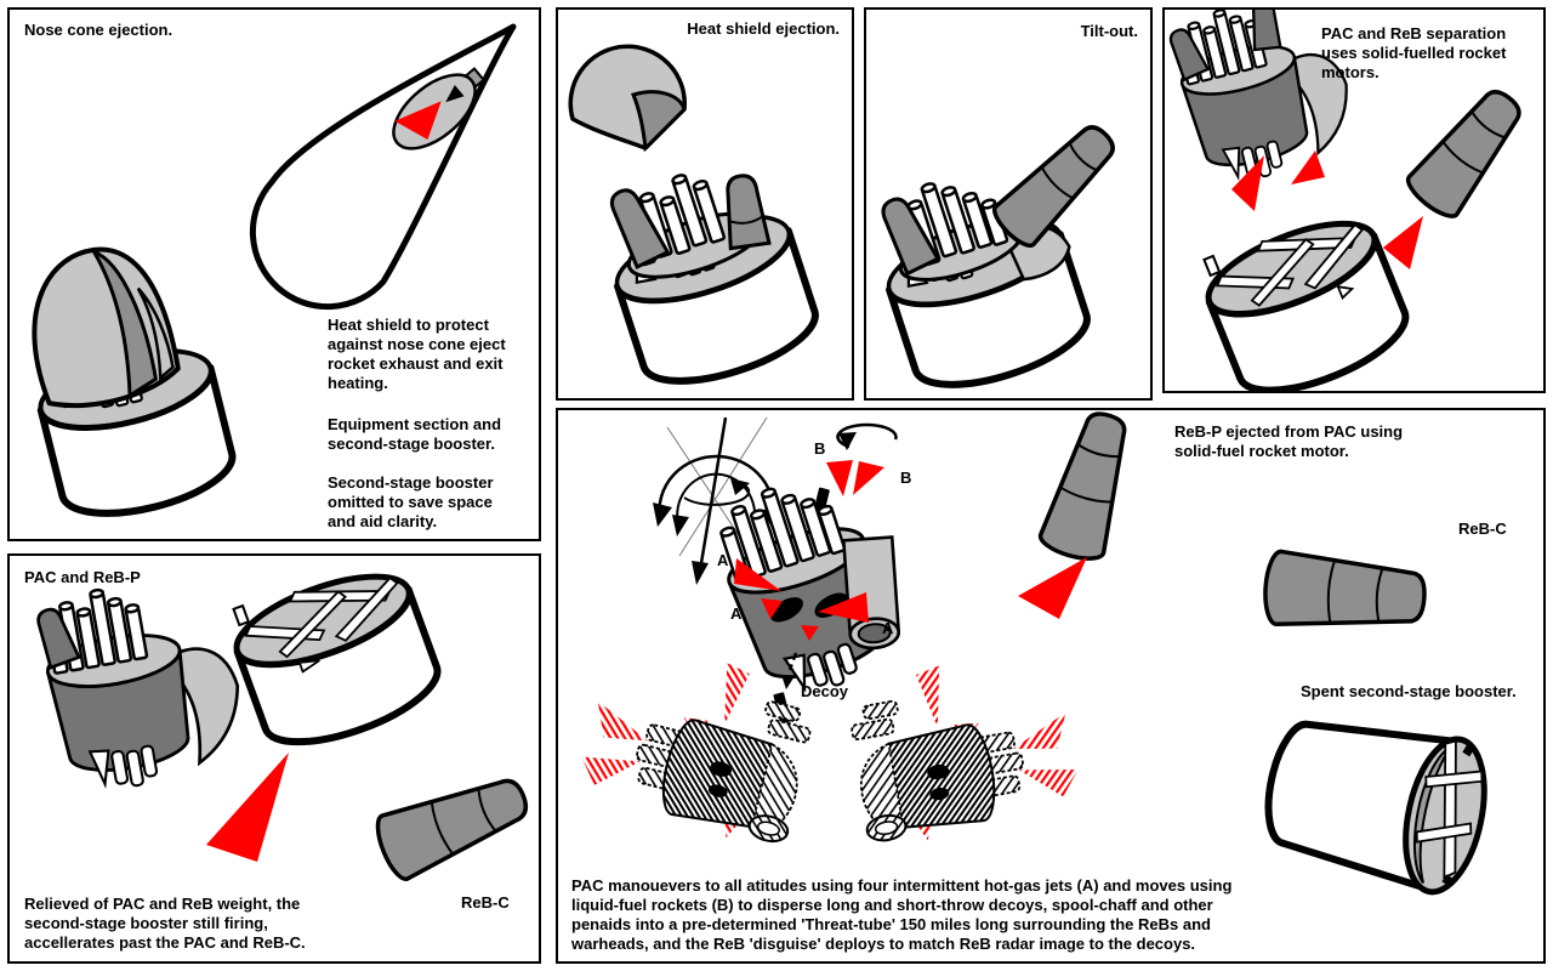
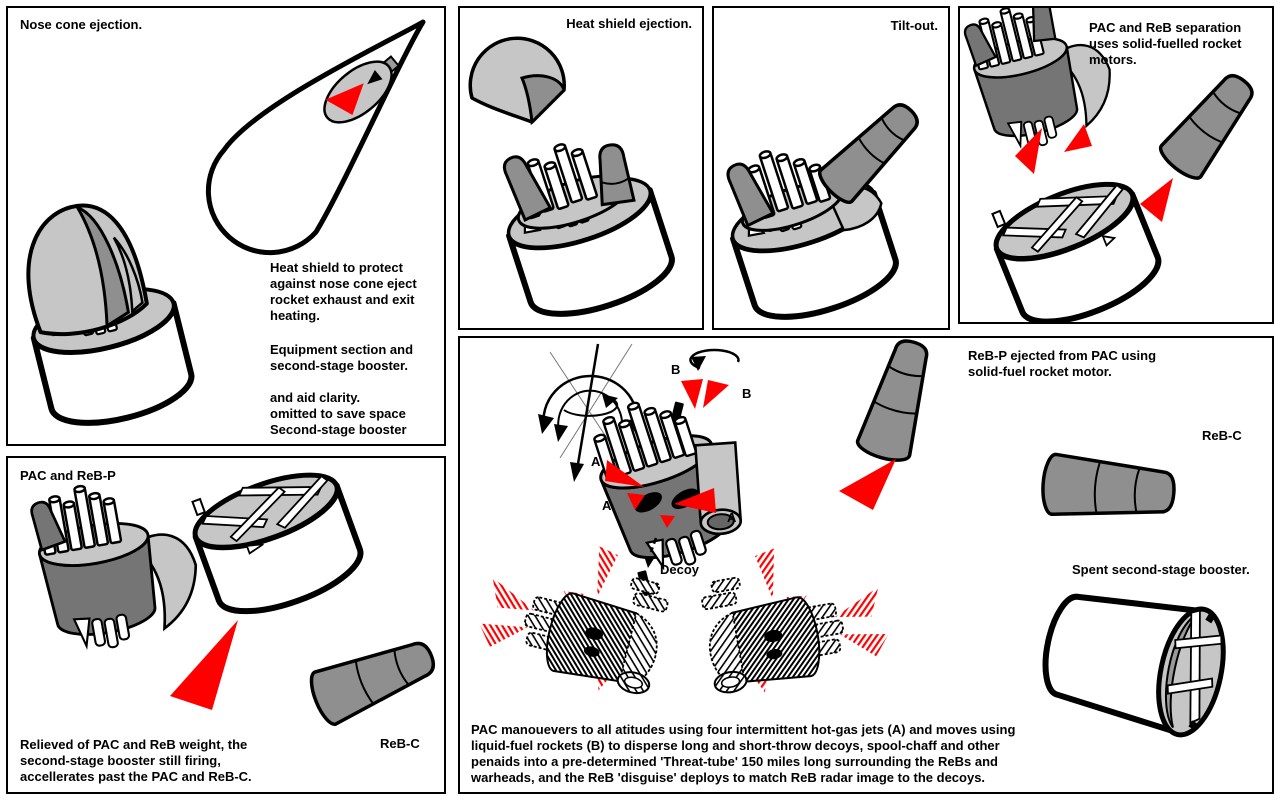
  Nose cone ejection.
  Heat shield to protect
  against nose cone eject
  rocket exhaust and exit
  heating.
  Equipment section and
  second-stage booster.
- Second-stage booster
+ and aid clarity.
  omitted to save space
- and aid clarity.
+ Second-stage booster
  Heat shield ejection.
  Tilt-out.
  PAC and ReB separation
  uses solid-fuelled rocket
  motors.
  PAC and ReB-P
  ReB-C
  Relieved of PAC and ReB weight, the
  second-stage booster still firing,
  accellerates past the PAC and ReB-C.
  B
  B
  A
  A
  A
  Decoy
  ReB-P ejected from PAC using
  solid-fuel rocket motor.
  ReB-C
  Spent second-stage booster.
  PAC manouevers to all atitudes using four intermittent hot-gas jets (A) and moves using
  liquid-fuel rockets (B) to disperse long and short-throw decoys, spool-chaff and other
  penaids into a pre-determined 'Threat-tube' 150 miles long surrounding the ReBs and
  warheads, and the ReB 'disguise' deploys to match ReB radar image to the decoys.
